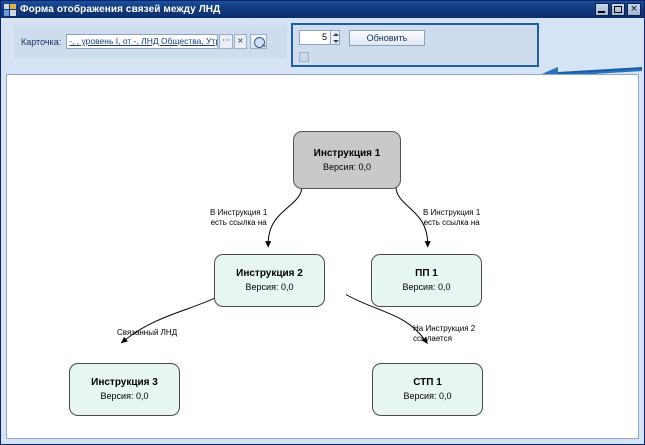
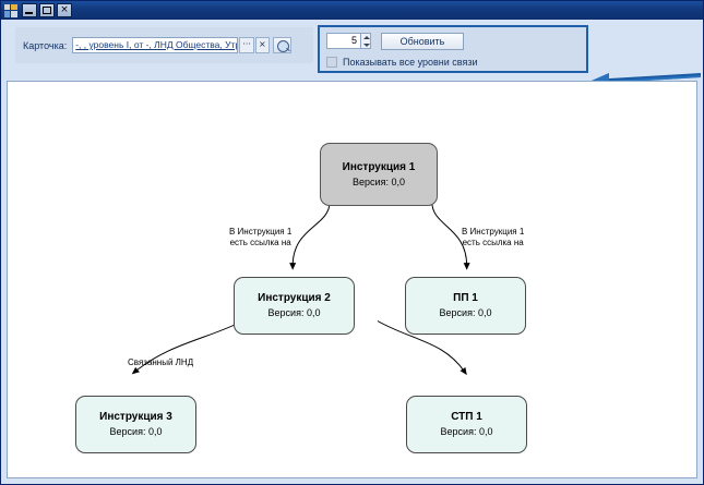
- Форма отображения связей между ЛНД
  ×
  Карточка:
  -, , уровень I, от -, ЛНД Общества, Утр
  ···
  ×
  5
  Обновить
+ Показывать все уровни связи
  Инструкция 1
  Версия: 0,0
  Инструкция 2
  Версия: 0,0
  ПП 1
  Версия: 0,0
  Инструкция 3
  Версия: 0,0
  СТП 1
  Версия: 0,0
  В Инструкция 1
  есть ссылка на
  В Инструкция 1
  есть ссылка на
  Связанный ЛНД
- На Инструкция 2
- ссылается
